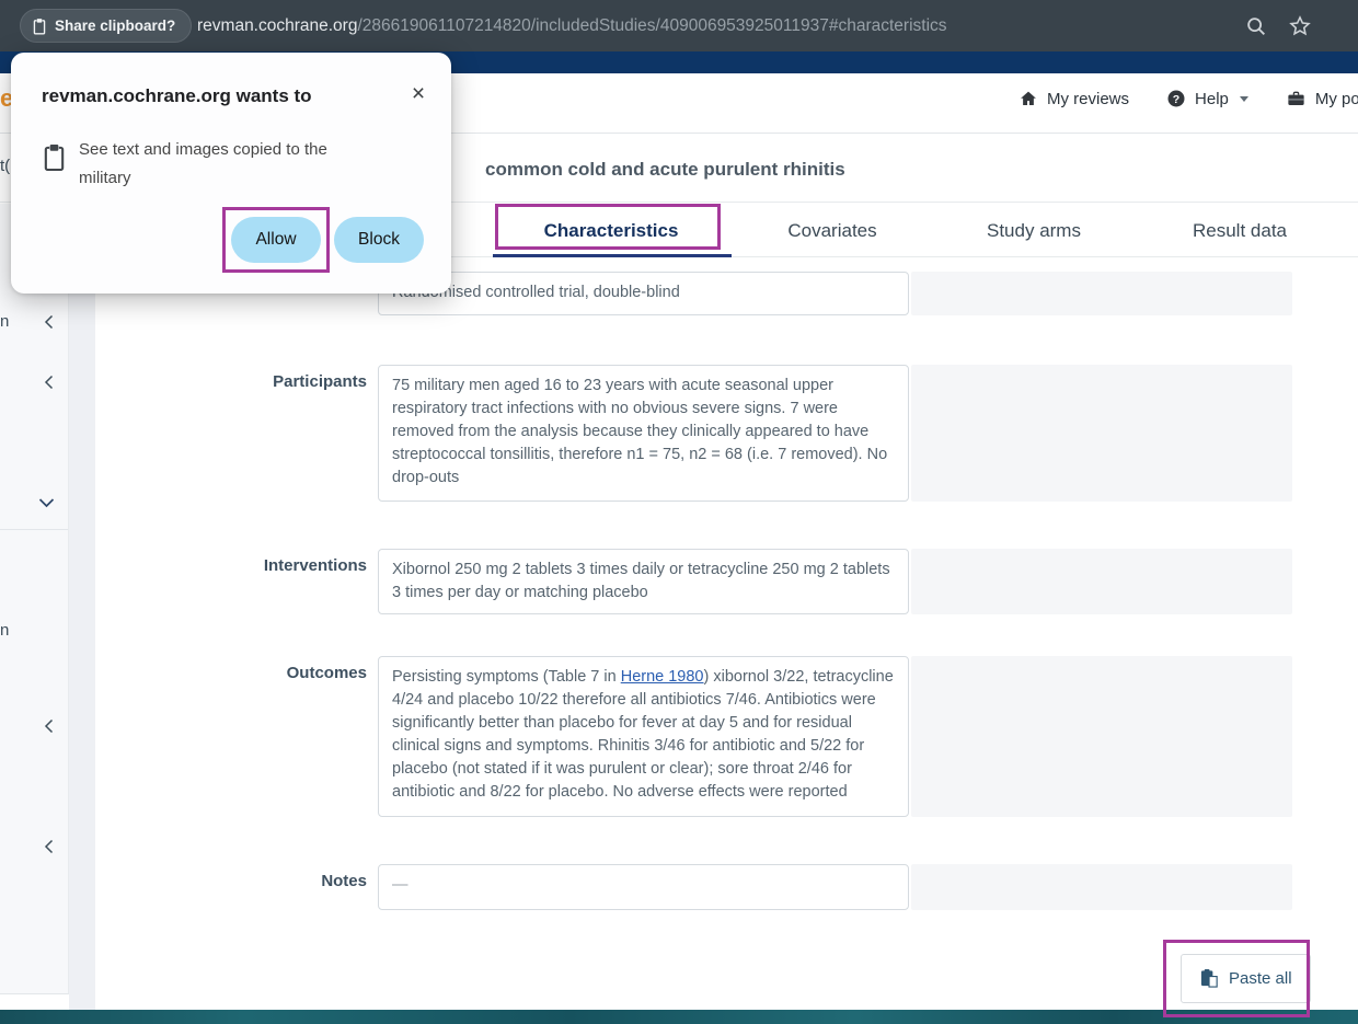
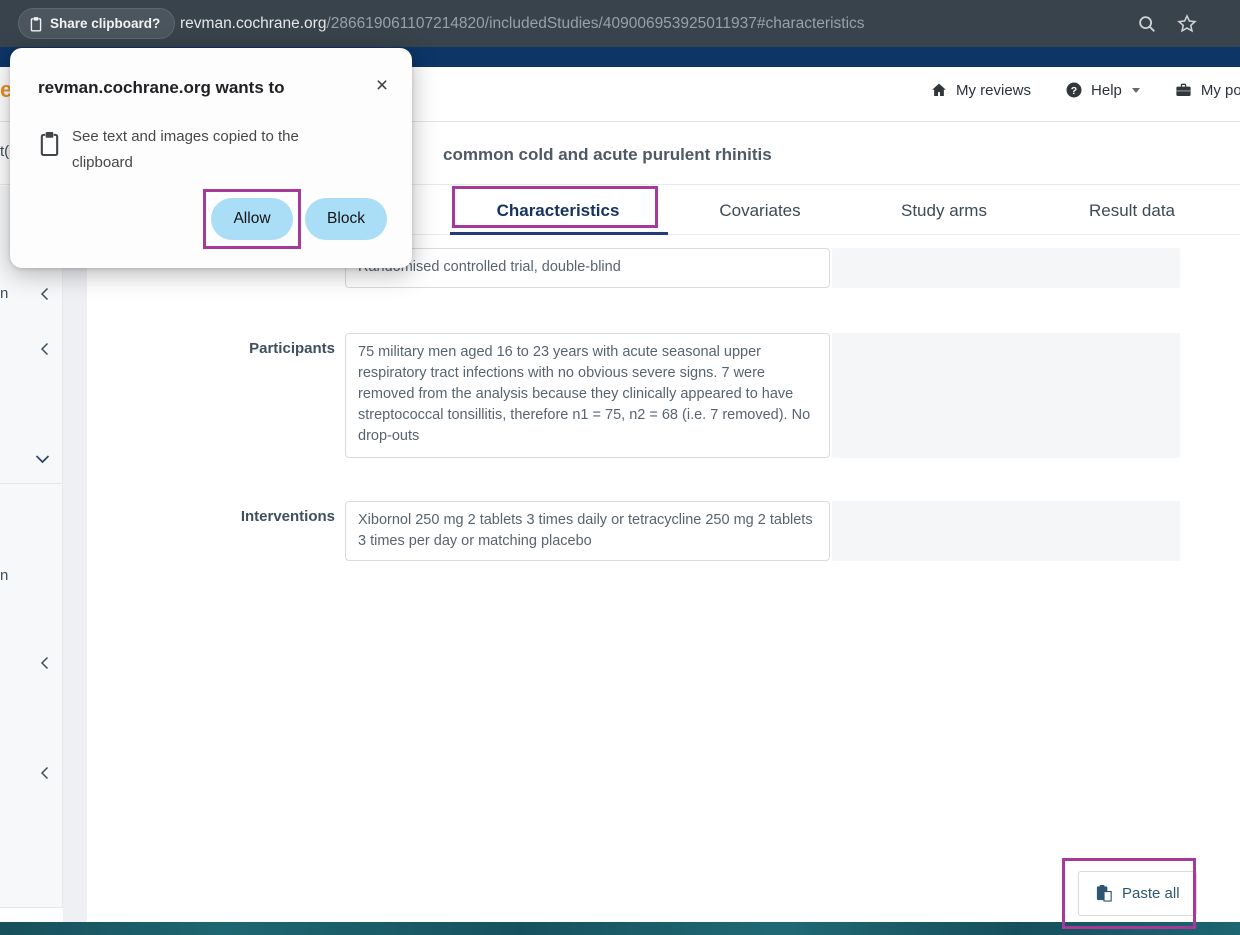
  Share clipboard?
  revman.cochrane.org
  /286619061107214820/includedStudies/409006953925011937#characteristics
  e
  My reviews
  ?
  Help
  common cold and acute purulent rhinitis
  Characteristics
  Covariates
  Study arms
  Result data
  t(
  n
  n
  mised controlled trial, double-blind
  Participants
  75 military men aged 16 to 23 years with acute seasonal upper respiratory tract infections with no obvious severe signs. 7 were removed from the analysis because they clinically appeared to have streptococcal tonsillitis, therefore n1 = 75, n2 = 68 (i.e. 7 removed). No drop-outs
  Interventions
  Xibornol 250 mg 2 tablets 3 times daily or tetracycline 250 mg 2 tablets 3 times per day or matching placebo
- Outcomes
- Persisting symptoms (Table 7 in Herne 1980) xibornol 3/22, tetracycline 4/24 and placebo 10/22 therefore all antibiotics 7/46. Antibiotics were significantly better than placebo for fever at day 5 and for residual clinical signs and symptoms. Rhinitis 3/46 for antibiotic and 5/22 for placebo (not stated if it was purulent or clear); sore throat 2/46 for antibiotic and 8/22 for placebo. No adverse effects were reported
- Notes
- —
  Paste all
  revman.cochrane.org wants to
  ×
- See text and images copied to the military
+ See text and images copied to the clipboard
  Allow
  Block
